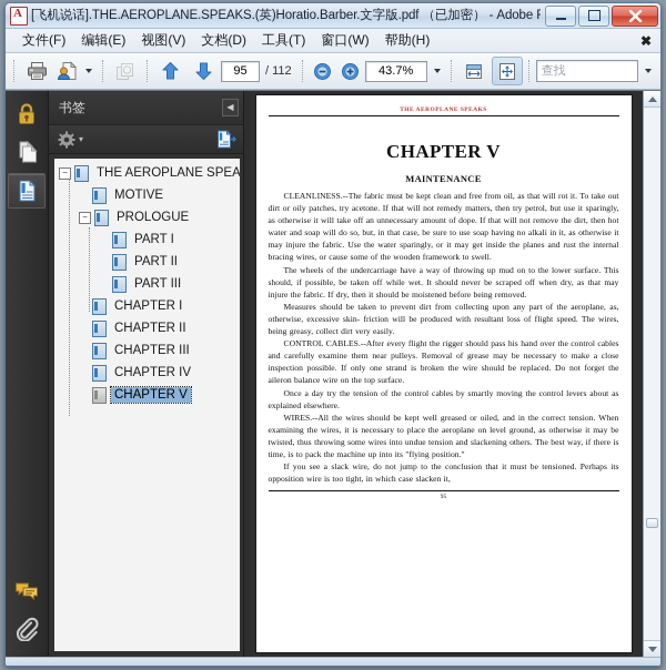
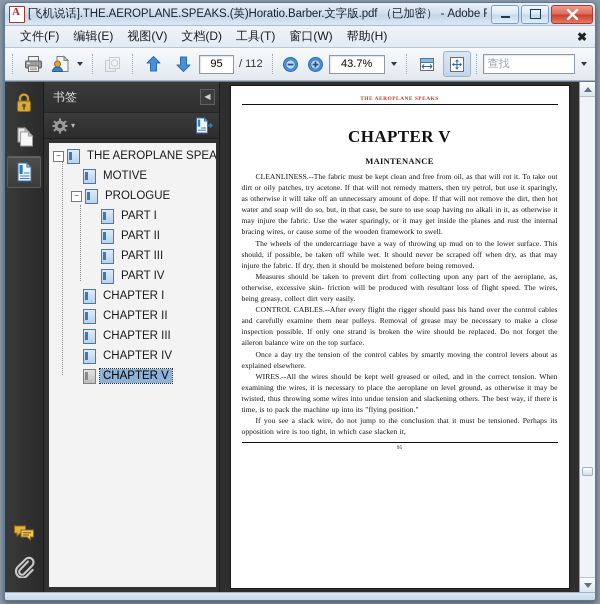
  [飞机说话].THE.AEROPLANE.SPEAKS.(英)Horatio.Barber.文字版.pdf （已加密） - Adobe
  文件(F)
  编辑(E)
  视图(V)
  文档(D)
  工具(T)
  窗口(W)
  帮助(H)
  ✖
  95
  / 112
  43.7%
  查找
  书签
  ◀
  ▾
  −
  THE AEROPLANE SPEA
  MOTIVE
  −
  PROLOGUE
  PART I
  PART II
  PART III
+ PART IV
  CHAPTER I
  CHAPTER II
  CHAPTER III
  CHAPTER IV
  CHAPTER V
  CHAPTER V
  MAINTENANCE
  CLEANLINESS.--The fabric must be kept clean and free from oil, as that will rot it. To take out dirt or oily patches, try acetone. If that will not remedy matters, then try petrol, but use it sparingly, as otherwise it will take off an unnecessary amount of dope. If that will not remove the dirt, then hot water and soap will do so, but, in that case, be sure to use soap having no alkali in it, as otherwise it may injure the fabric. Use the water sparingly, or it may get inside the planes and rust the internal bracing wires, or cause some of the wooden framework to swell.
  The wheels of the undercarriage have a way of throwing up mud on to the lower surface. This should, if possible, be taken off while wet. It should never be scraped off when dry, as that may injure the fabric. If dry, then it should be moistened before being removed.
  Measures should be taken to prevent dirt from collecting upon any part of the aeroplane, as, otherwise, excessive skin- friction will be produced with resultant loss of flight speed. The wires, being greasy, collect dirt very easily.
  CONTROL CABLES.--After every flight the rigger should pass his hand over the control cables and carefully examine them near pulleys. Removal of grease may be necessary to make a close inspection possible. If only one strand is broken the wire should be replaced. Do not forget the aileron balance wire on the top surface.
  Once a day try the tension of the control cables by smartly moving the control levers about as explained elsewhere.
  WIRES.--All the wires should be kept well greased or oiled, and in the correct tension. When examining the wires, it is necessary to place the aeroplane on level ground, as otherwise it may be twisted, thus throwing some wires into undue tension and slackening others. The best way, if there is time, is to pack the machine up into its "flying position."
  If you see a slack wire, do not jump to the conclusion that it must be tensioned. Perhaps its opposition wire is too tight, in which case slacken it,
